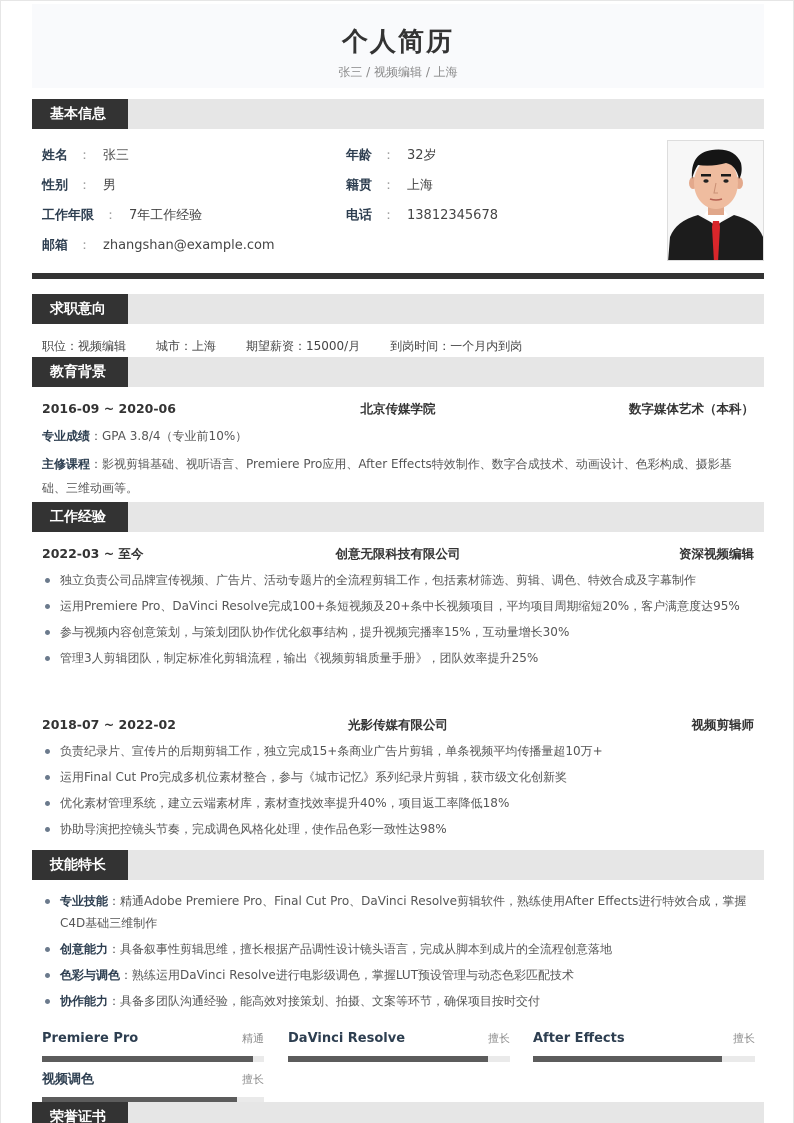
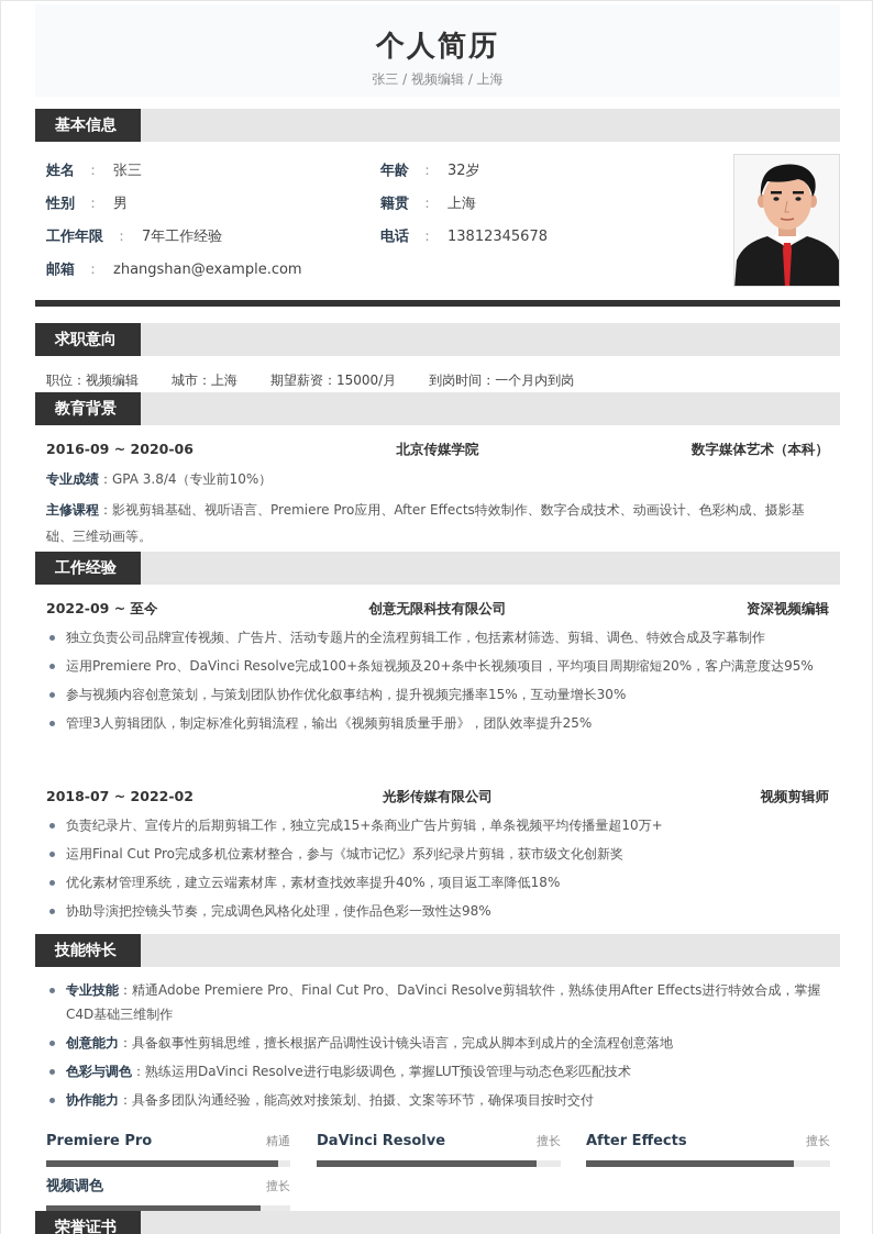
  个人简历
  张三 / 视频编辑 / 上海
  基本信息
  姓名 ： 张三
  年龄 ： 32岁
  性别 ： 男
  籍贯 ： 上海
  工作年限 ： 7年工作经验
  电话 ： 13812345678
  邮箱 ： zhangshan@example.com
  求职意向
  职位：视频编辑 城市：上海 期望薪资：15000/月 到岗时间：一个月内到岗
  教育背景
  2016-09 ~ 2020-06
  北京传媒学院
  数字媒体艺术（本科）
  专业成绩：GPA 3.8/4（专业前10%）
  主修课程：影视剪辑基础、视听语言、Premiere Pro应用、After Effects特效制作、数字合成技术、动画设计、色彩构成、摄影基础、三维动画等。
  工作经验
- 2022-03 ~ 至今
+ 2022-09 ~ 至今
  创意无限科技有限公司
  资深视频编辑
  独立负责公司品牌宣传视频、广告片、活动专题片的全流程剪辑工作，包括素材筛选、剪辑、调色、特效合成及字幕制作
  运用Premiere Pro、DaVinci Resolve完成100+条短视频及20+条中长视频项目，平均项目周期缩短20%，客户满意度达95%
  参与视频内容创意策划，与策划团队协作优化叙事结构，提升视频完播率15%，互动量增长30%
  管理3人剪辑团队，制定标准化剪辑流程，输出《视频剪辑质量手册》，团队效率提升25%
  2018-07 ~ 2022-02
  光影传媒有限公司
  视频剪辑师
  负责纪录片、宣传片的后期剪辑工作，独立完成15+条商业广告片剪辑，单条视频平均传播量超10万+
  运用Final Cut Pro完成多机位素材整合，参与《城市记忆》系列纪录片剪辑，获市级文化创新奖
  优化素材管理系统，建立云端素材库，素材查找效率提升40%，项目返工率降低18%
  协助导演把控镜头节奏，完成调色风格化处理，使作品色彩一致性达98%
  技能特长
  专业技能：精通Adobe Premiere Pro、Final Cut Pro、DaVinci Resolve剪辑软件，熟练使用After Effects进行特效合成，掌握C4D基础三维制作
  创意能力：具备叙事性剪辑思维，擅长根据产品调性设计镜头语言，完成从脚本到成片的全流程创意落地
  色彩与调色：熟练运用DaVinci Resolve进行电影级调色，掌握LUT预设管理与动态色彩匹配技术
  协作能力：具备多团队沟通经验，能高效对接策划、拍摄、文案等环节，确保项目按时交付
  Premiere Pro
  精通
  DaVinci Resolve
  擅长
  After Effects
  擅长
  视频调色
  擅长
  荣誉证书
